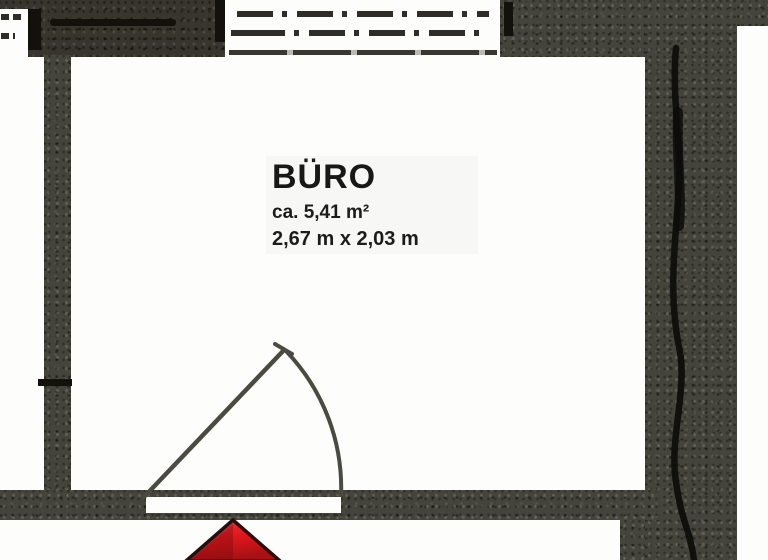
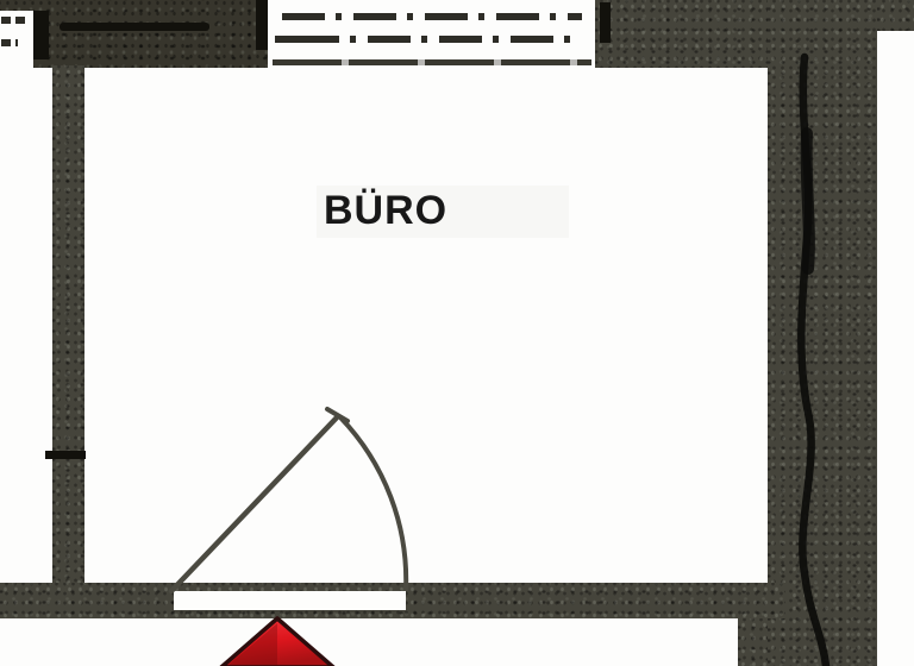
  BÜRO
- ca. 5,41 m²
- 2,67 m x 2,03 m
